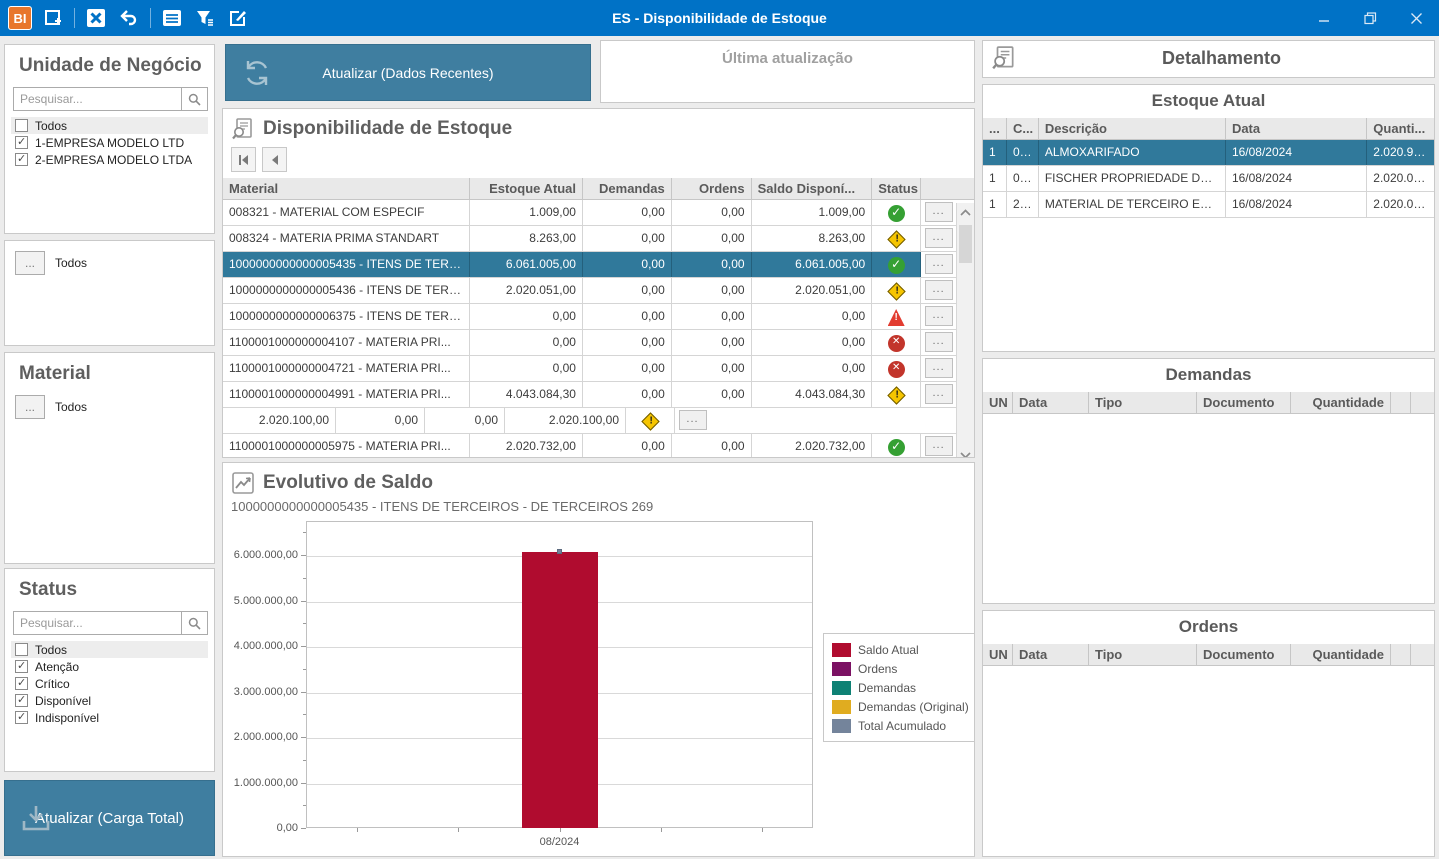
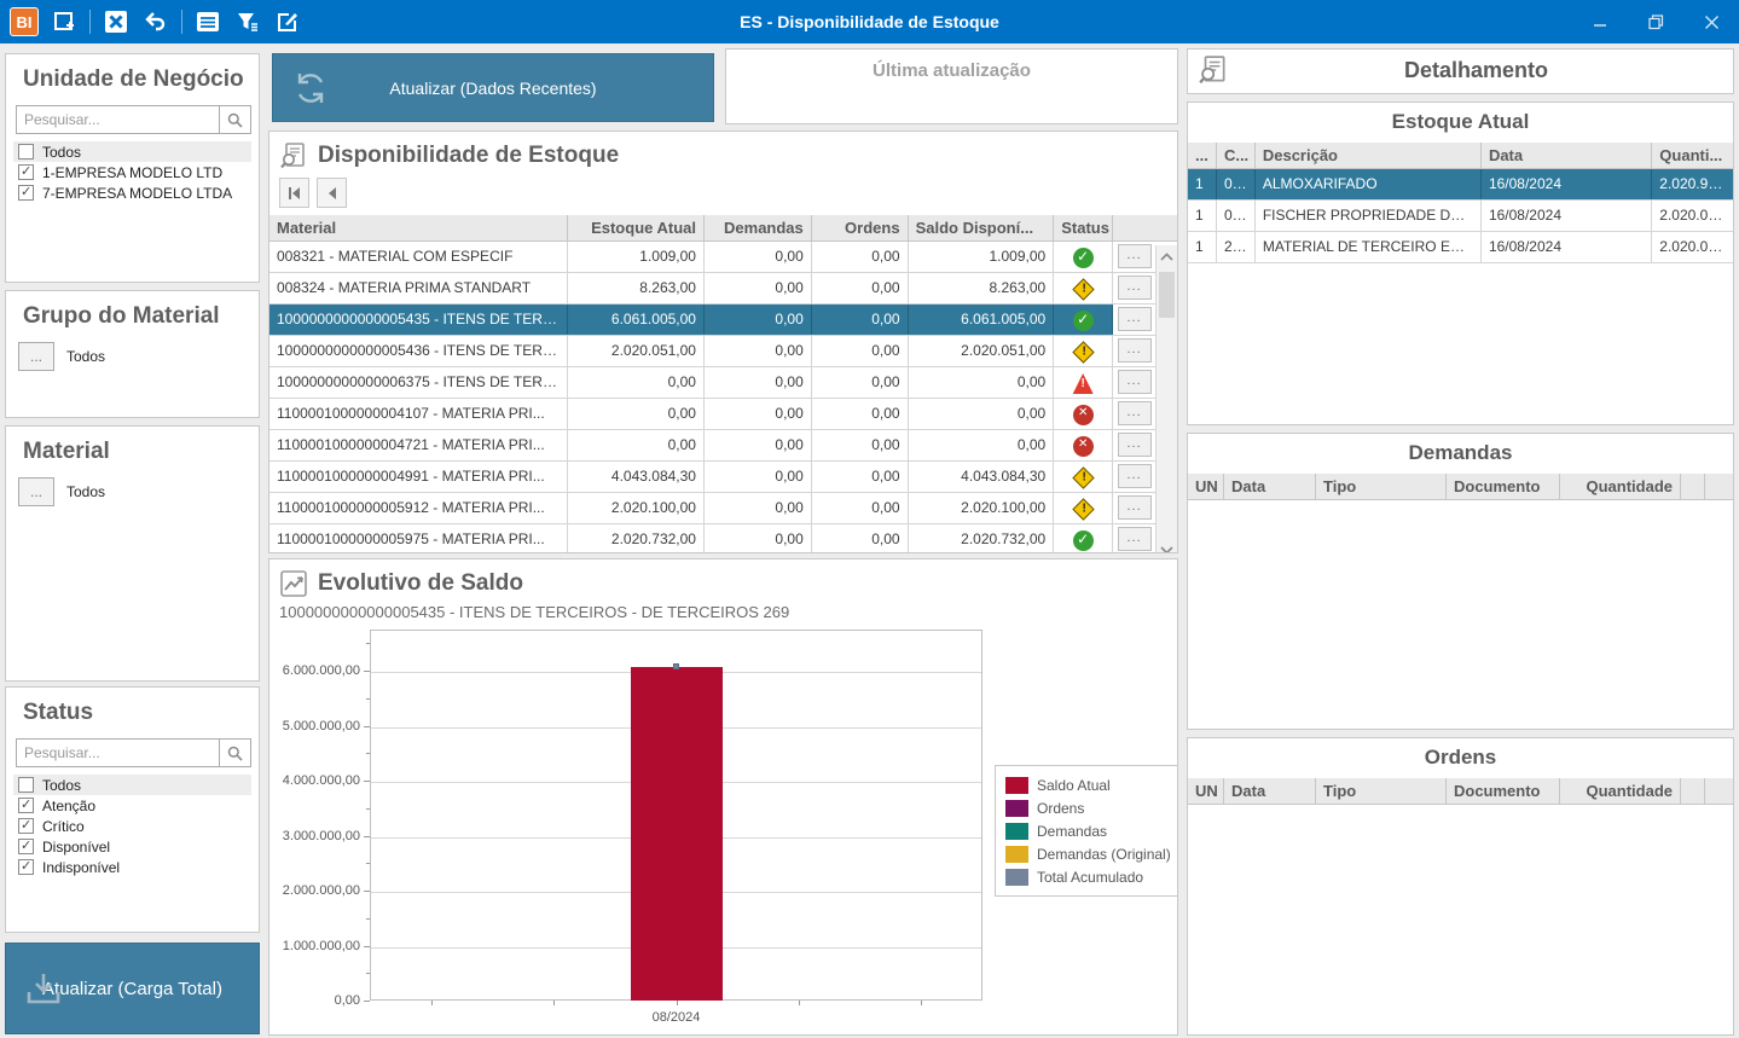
  BI
  ES - Disponibilidade de Estoque
  Unidade de Negócio
  Pesquisar...
  Todos
  1-EMPRESA MODELO LTD
- 2-EMPRESA MODELO LTDA
+ 7-EMPRESA MODELO LTDA
+ Grupo do Material
  ...
  Todos
  Material
  ...
  Todos
  Status
  Pesquisar...
  Todos
  Atenção
  Crítico
  Disponível
  Indisponível
  Atualizar (Carga Total)
  Atualizar (Dados Recentes)
  Última atualização
  Disponibilidade de Estoque
  Material
  Estoque Atual
  Demandas
  Ordens
  Saldo Disponí...
  Status
  008321 - MATERIAL COM ESPECIF
  1.009,00
  0,00
  0,00
  1.009,00
  ...
  008324 - MATERIA PRIMA STANDART
  8.263,00
  0,00
  0,00
  8.263,00
  ...
  1000000000000005435 - ITENS DE TERC...
  6.061.005,00
  0,00
  0,00
  6.061.005,00
  ...
  1000000000000005436 - ITENS DE TERC...
  2.020.051,00
  0,00
  0,00
  2.020.051,00
  ...
  1000000000000006375 - ITENS DE TERC...
  0,00
  0,00
  0,00
  0,00
  ...
  1100001000000004107 - MATERIA PRI...
  0,00
  0,00
  0,00
  0,00
  ...
  1100001000000004721 - MATERIA PRI...
  0,00
  0,00
  0,00
  0,00
  ...
  1100001000000004991 - MATERIA PRI...
  4.043.084,30
  0,00
  0,00
  4.043.084,30
  ...
+ 1100001000000005912 - MATERIA PRI...
  2.020.100,00
  0,00
  0,00
  2.020.100,00
  ...
  1100001000000005975 - MATERIA PRI...
  2.020.732,00
  0,00
  0,00
  2.020.732,00
  ...
  Evolutivo de Saldo
  1000000000000005435 - ITENS DE TERCEIROS - DE TERCEIROS 269
  0,00
  1.000.000,00
  2.000.000,00
  3.000.000,00
  4.000.000,00
  5.000.000,00
  6.000.000,00
  08/2024
  Saldo Atual
  Ordens
  Demandas
  Demandas (Original)
  Total Acumulado
  Detalhamento
  Estoque Atual
  ...
  C...
  Descrição
  Data
  Quanti...
  1
  010
  ALMOXARIFADO
  16/08/2024
  2.020.999..
  1
  075
  FISCHER PROPRIEDADE DO CL
  16/08/2024
  2.020.001..
  1
  250
  MATERIAL DE TERCEIRO EM P..
  16/08/2024
  2.020.005..
  Demandas
  UN
  Data
  Tipo
  Documento
  Quantidade
  Ordens
  UN
  Data
  Tipo
  Documento
  Quantidade
